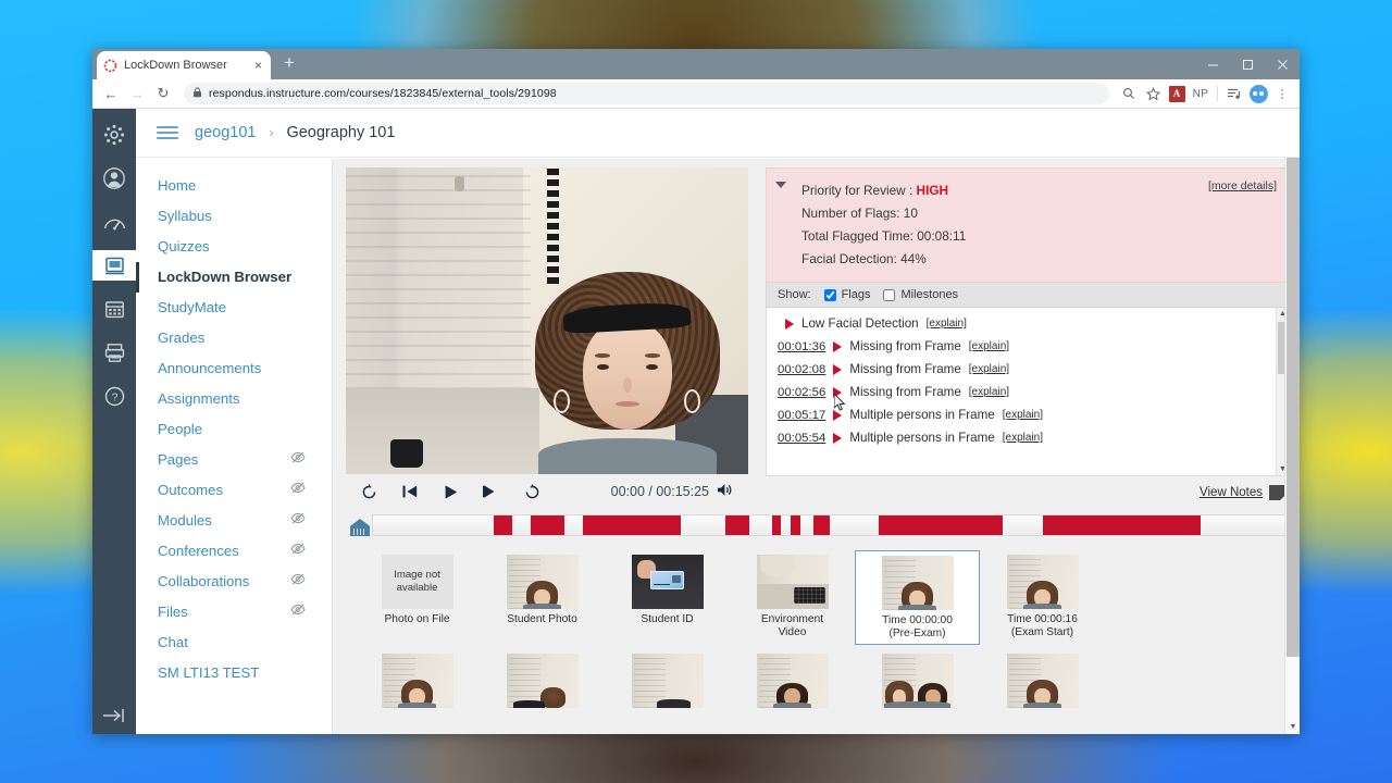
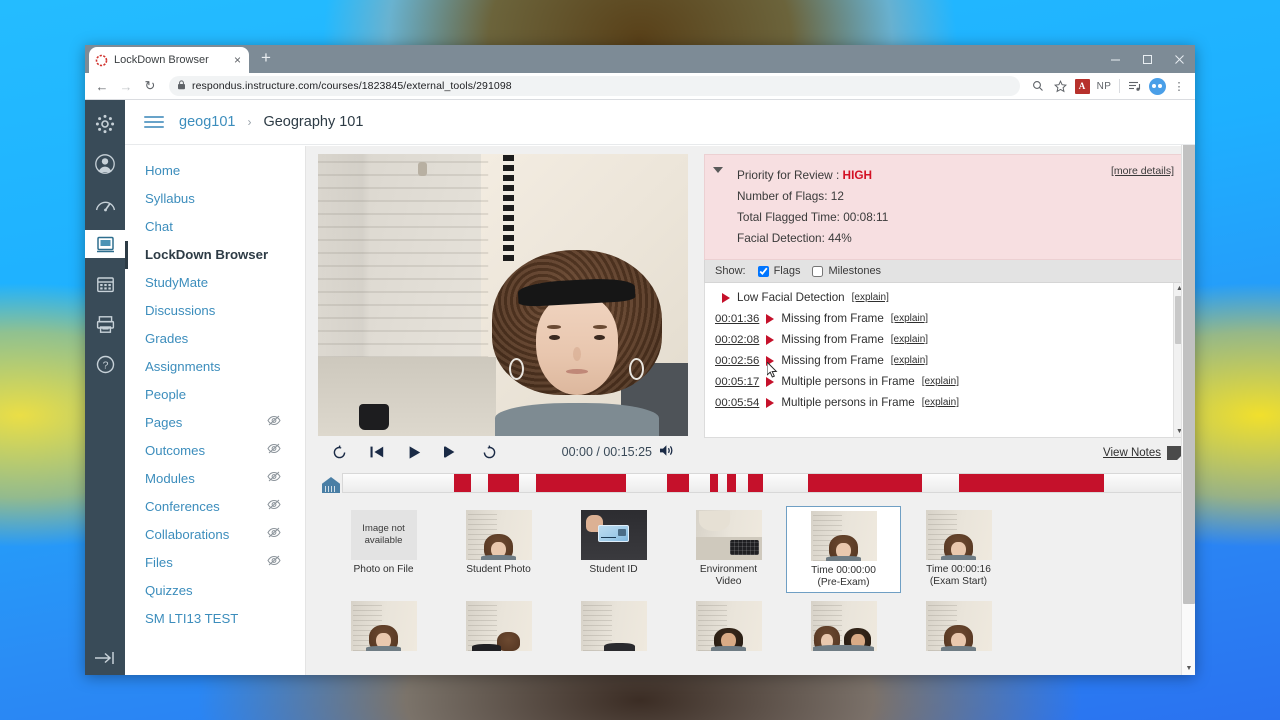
  LockDown Browser
  ×
  +
  ←
  →
  ↻
  respondus.instructure.com/courses/1823845/external_tools/291098
  A
  NP
  ⋮
  ?
  geog101
  ›
  Geography 101
  Home
  Syllabus
- Quizzes
+ Chat
  LockDown Browser
  StudyMate
+ Discussions
  Grades
- Announcements
  Assignments
  People
  Pages
  Outcomes
  Modules
  Conferences
  Collaborations
  Files
- Chat
+ Quizzes
  SM LTI13 TEST
  00:00 / 00:15:25
  [more details]
  Priority for Review : HIGH
- Number of Flags: 10
+ Number of Flags: 12
  Total Flagged Time: 00:08:11
  Facial Detection: 44%
  Show:
  Flags
  Milestones
  Low Facial Detection
  [explain]
  00:01:36
  Missing from Frame
  [explain]
  00:02:08
  Missing from Frame
  [explain]
  00:02:56
  Missing from Frame
  [explain]
  00:05:17
  Multiple persons in Frame
  [explain]
  00:05:54
  Multiple persons in Frame
  [explain]
  View Notes
  Image not available
  Photo on File
  Student Photo
  Student ID
  Environment
  Video
  Time 00:00:00
  (Pre-Exam)
  Time 00:00:16
  (Exam Start)
